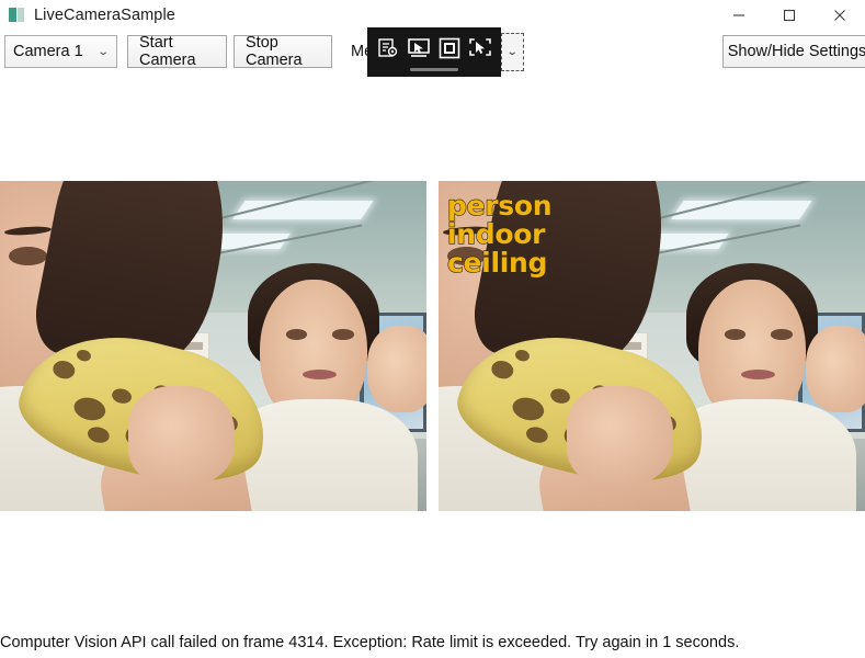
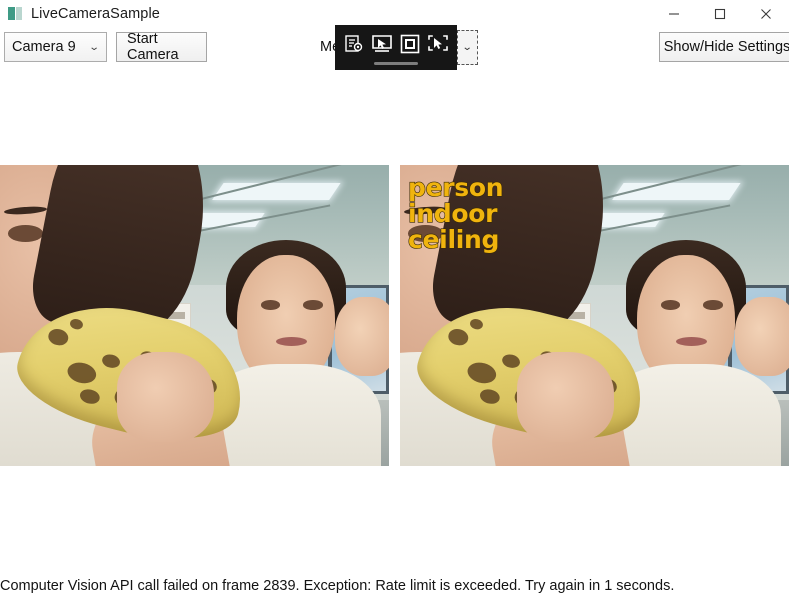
  LiveCameraSample
- Camera 1
+ Camera 9
  ⌄
  Start Camera
- Stop Camera
  Show/Hide Settings
  ⌄
  person
  indoor
  ceiling
- Computer Vision API call failed on frame 4314. Exception: Rate limit is exceeded. Try again in 1 seconds.
+ Computer Vision API call failed on frame 2839. Exception: Rate limit is exceeded. Try again in 1 seconds.
